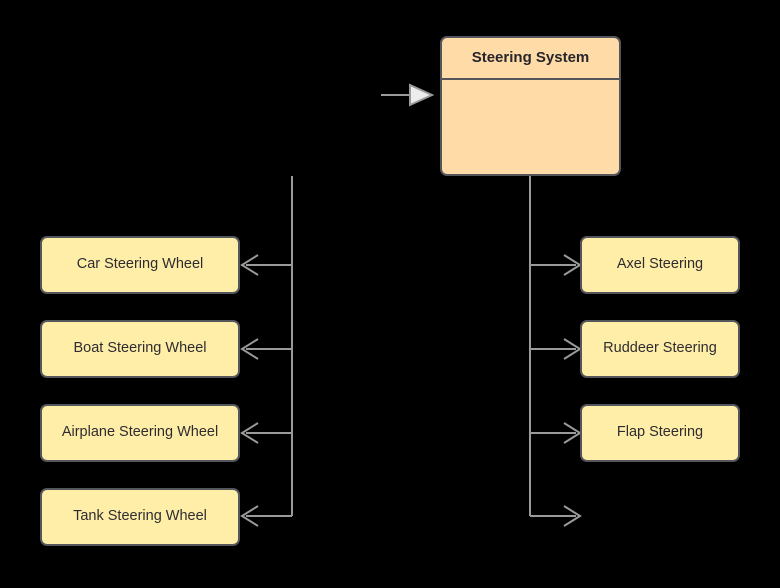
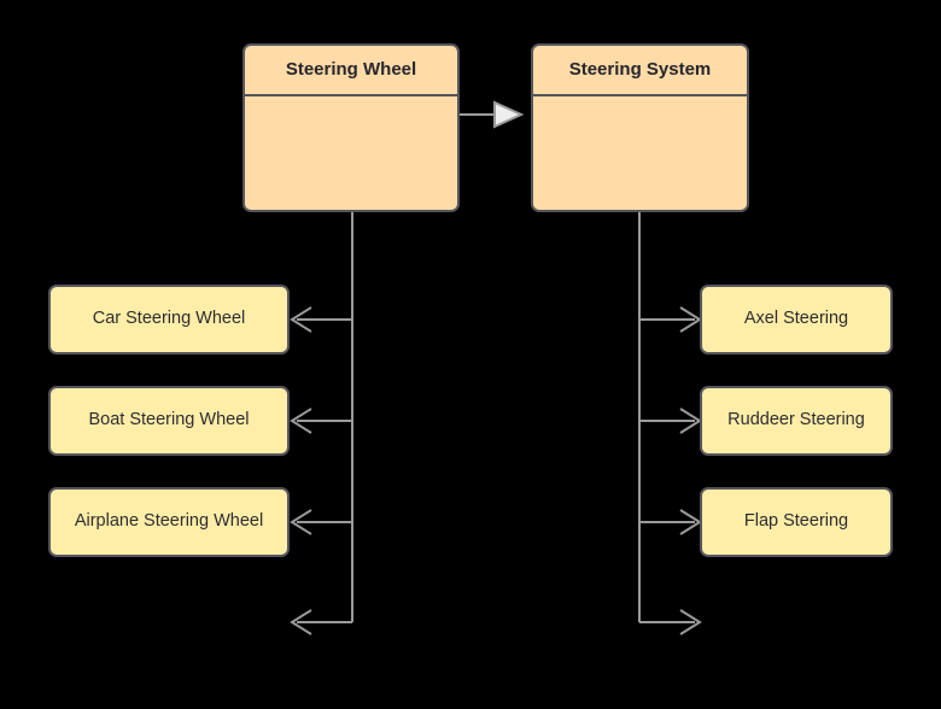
+ Steering Wheel
  Steering System
  Car Steering Wheel
  Boat Steering Wheel
  Airplane Steering Wheel
- Tank Steering Wheel
  Axel Steering
  Ruddeer Steering
  Flap Steering
